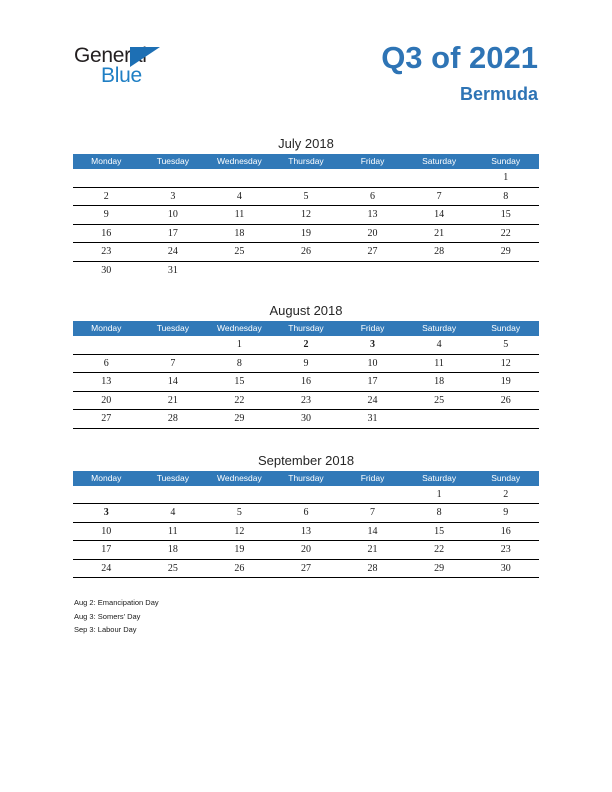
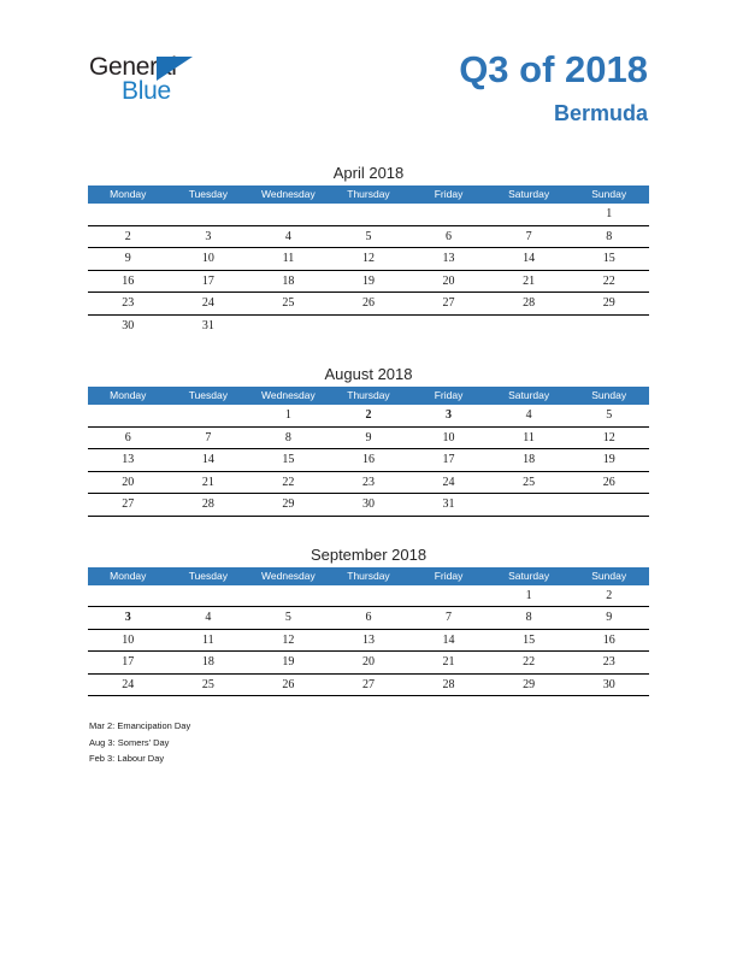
  General
  Blue
- Q3 of 2021
+ Q3 of 2018
  Bermuda
- July 2018
+ April 2018
  Monday	Tuesday	Wednesday	Thursday	Friday	Saturday	Sunday
  						1
  2	3	4	5	6	7	8
  9	10	11	12	13	14	15
  16	17	18	19	20	21	22
  23	24	25	26	27	28	29
  30	31
  August 2018
  Monday	Tuesday	Wednesday	Thursday	Friday	Saturday	Sunday
  		1	2	3	4	5
  6	7	8	9	10	11	12
  13	14	15	16	17	18	19
  20	21	22	23	24	25	26
  27	28	29	30	31
  September 2018
  Monday	Tuesday	Wednesday	Thursday	Friday	Saturday	Sunday
  					1	2
  3	4	5	6	7	8	9
  10	11	12	13	14	15	16
  17	18	19	20	21	22	23
  24	25	26	27	28	29	30
- Aug 2: Emancipation Day
+ Mar 2: Emancipation Day
  Aug 3: Somers’ Day
- Sep 3: Labour Day
+ Feb 3: Labour Day
